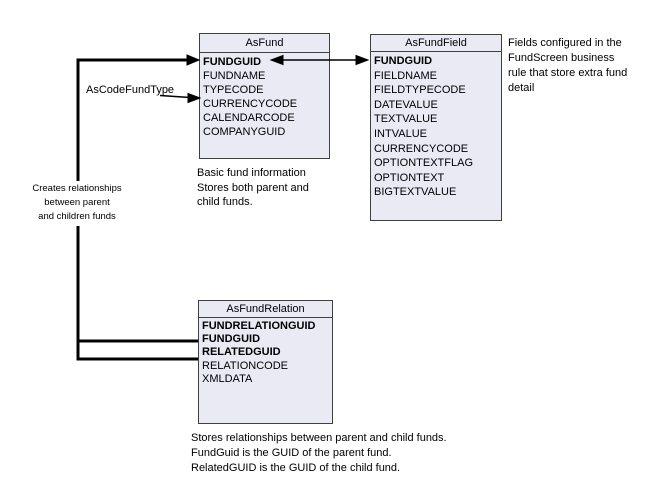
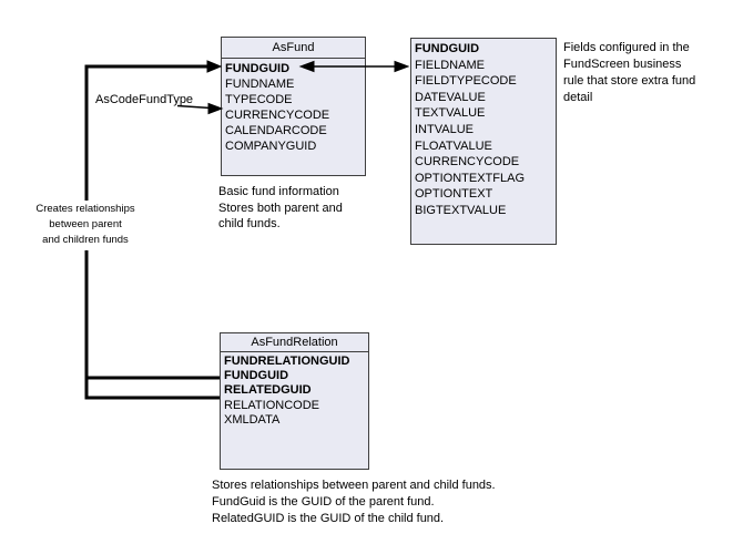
  AsFund
  FUNDGUID
  FUNDNAME
  TYPECODE
  CURRENCYCODE
  CALENDARCODE
  COMPANYGUID
- AsFundField
  FUNDGUID
  FIELDNAME
  FIELDTYPECODE
  DATEVALUE
  TEXTVALUE
  INTVALUE
+ FLOATVALUE
  CURRENCYCODE
  OPTIONTEXTFLAG
  OPTIONTEXT
  BIGTEXTVALUE
  AsFundRelation
  FUNDRELATIONGUID
  FUNDGUID
  RELATEDGUID
  RELATIONCODE
  XMLDATA
  Basic fund information
  Stores both parent and
  child funds.
  Fields configured in the
  FundScreen business
  rule that store extra fund
  detail
  Stores relationships between parent and child funds.
  FundGuid is the GUID of the parent fund.
  RelatedGUID is the GUID of the child fund.
  AsCodeFundType
  Creates relationships
  between parent
  and children funds
